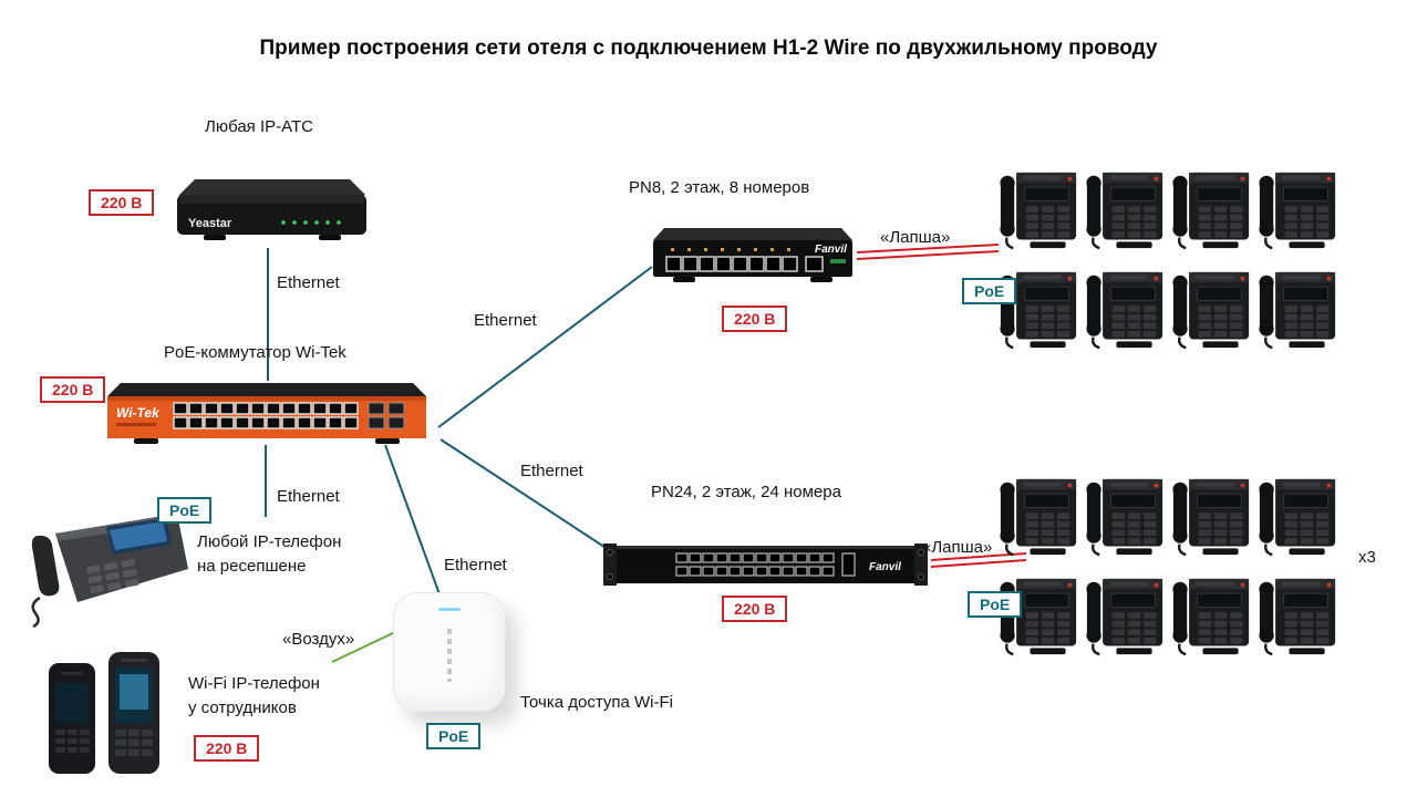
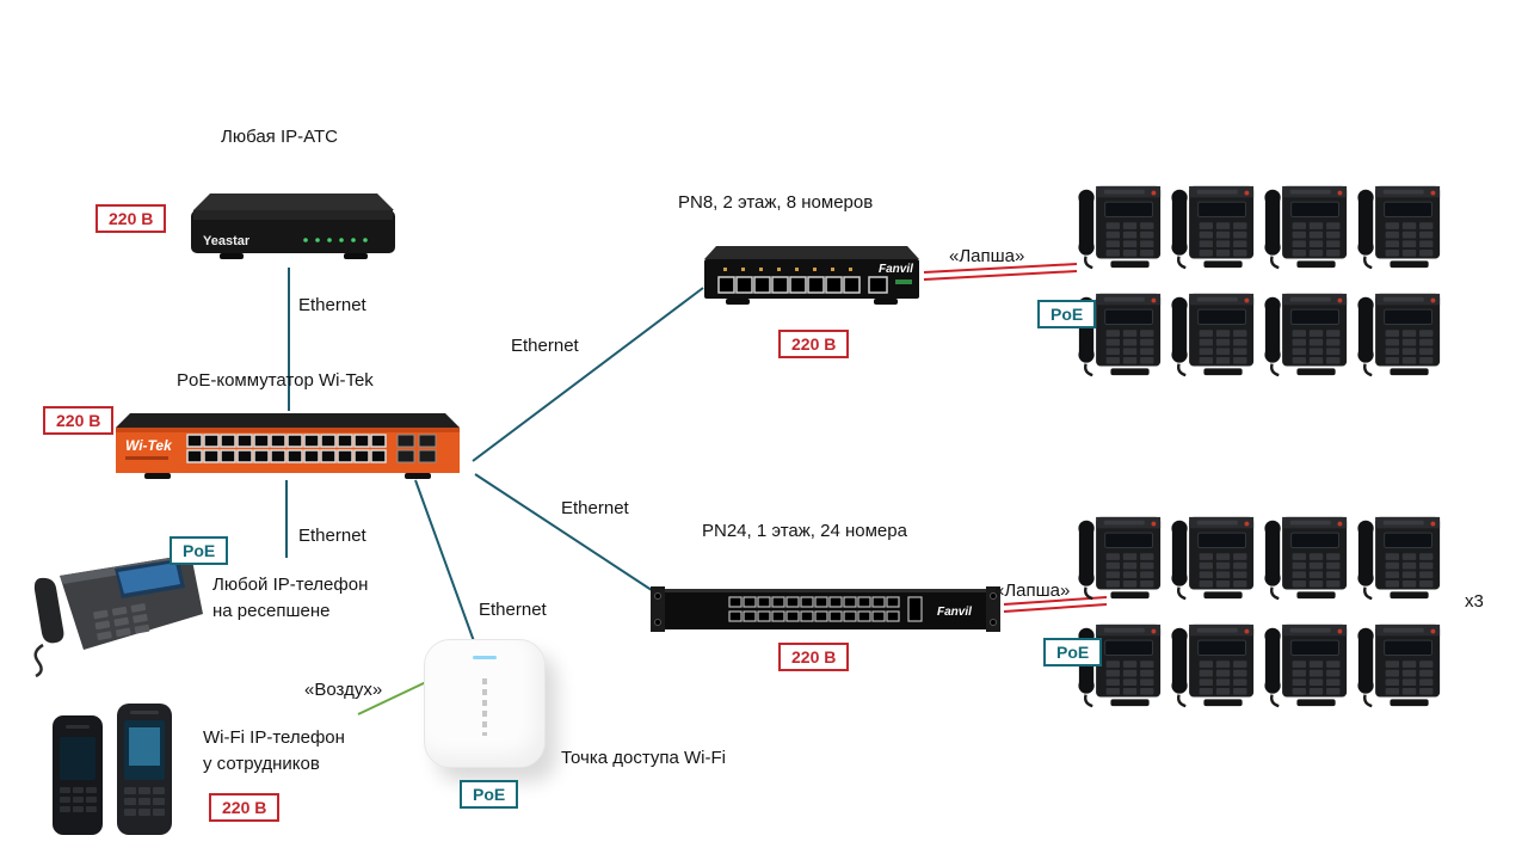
- Пример построения сети отеля с подключением H1-2 Wire по двухжильному проводу
  Yeastar
  Wi-Tek
  Fanvil
  Fanvil
  Любая IP-АТС
  PoE-коммутатор Wi-Tek
  PN8, 2 этаж, 8 номеров
- PN24, 2 этаж, 24 номера
+ PN24, 1 этаж, 24 номера
  Любой IP-телефон
  на ресепшене
  Wi-Fi IP-телефон
  у сотрудников
  Точка доступа Wi-Fi
  x3
  Ethernet
  Ethernet
  Ethernet
  Ethernet
  Ethernet
  «Лапша»
  «Лапша»
  «Воздух»
  220 В
  220 В
  220 В
  220 В
  220 В
  PoE
  PoE
  PoE
  PoE
